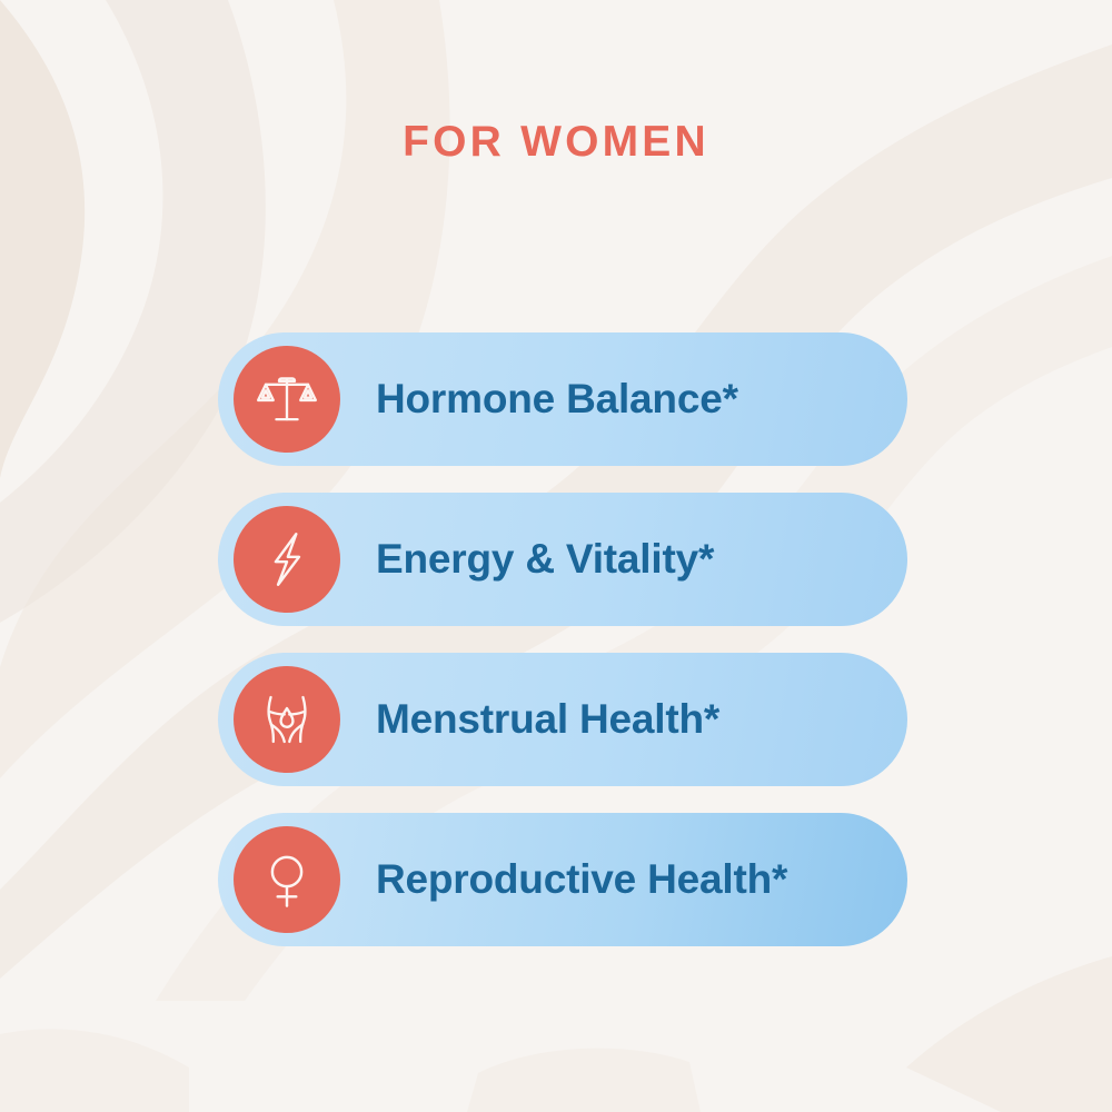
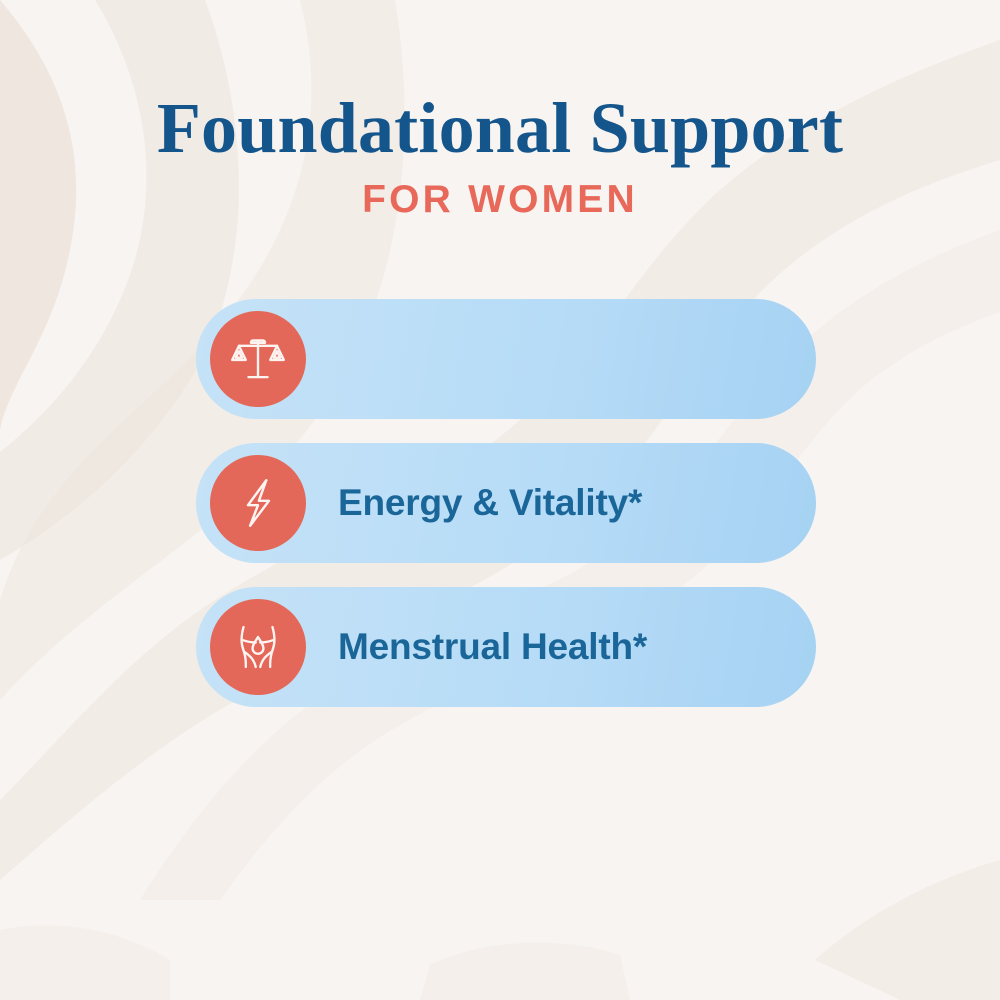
+ Foundational Support
  FOR WOMEN
- Hormone Balance*
  Energy & Vitality*
  Menstrual Health*
- Reproductive Health*
